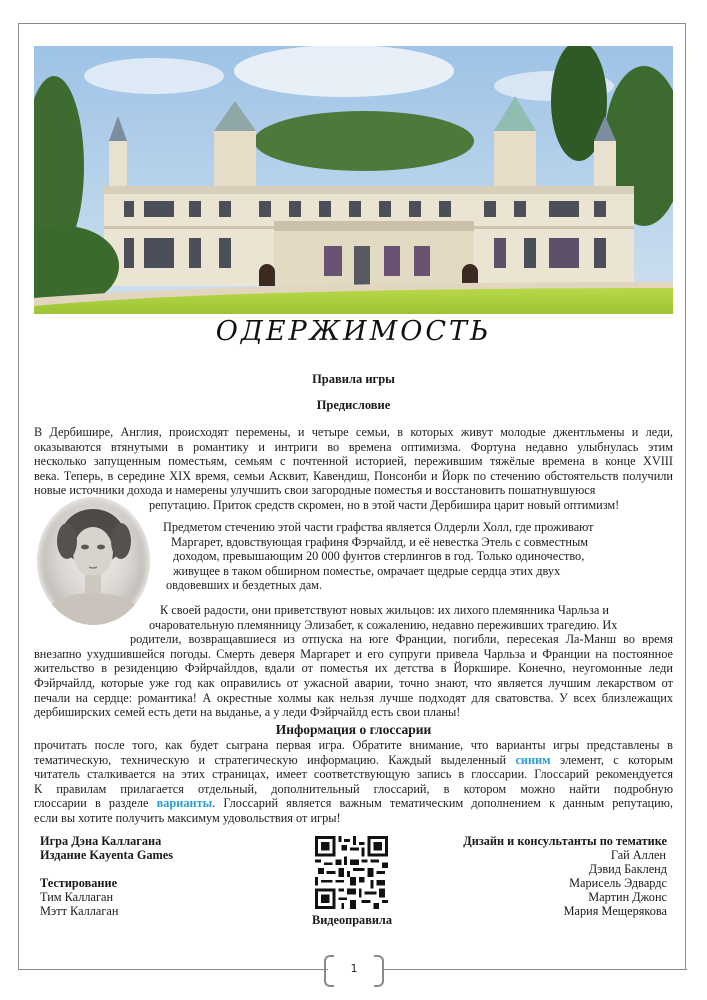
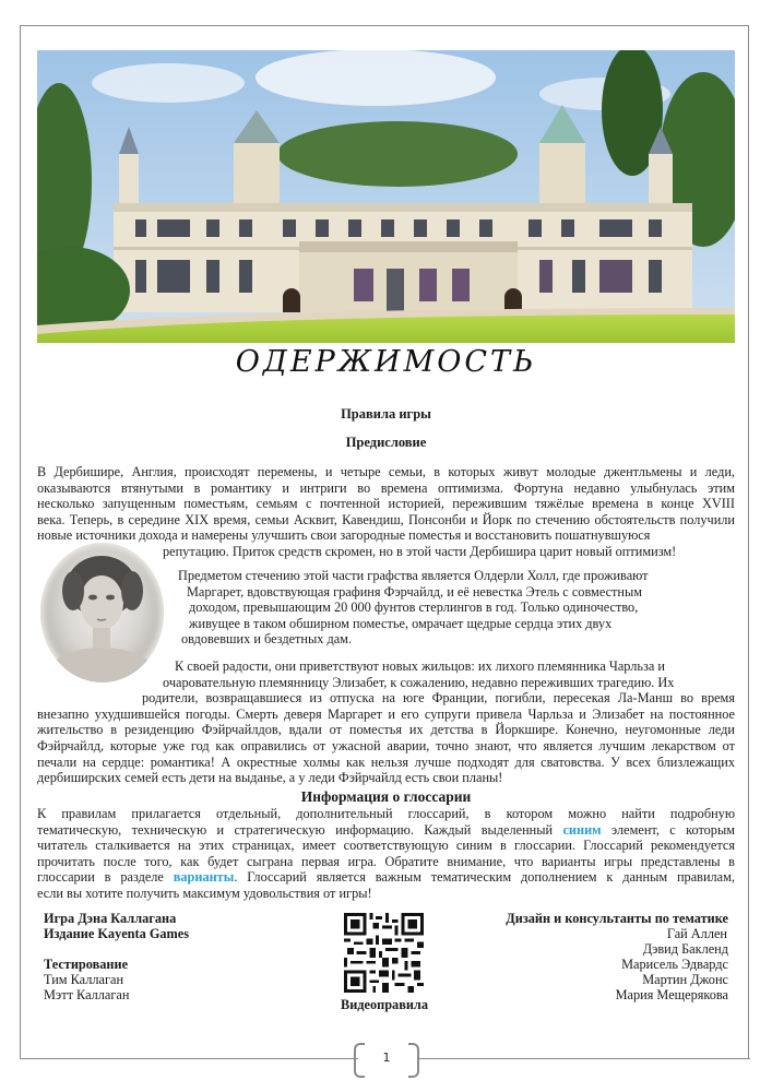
  ОДЕРЖИМОСТЬ
  Правила игры
  Предисловие
  В Дербишире, Англия, происходят перемены, и четыре семьи, в которых живут молодые джентльмены и леди,
  оказываются втянутыми в романтику и интриги во времена оптимизма. Фортуна недавно улыбнулась этим
  несколько запущенным поместьям, семьям с почтенной историей, пережившим тяжёлые времена в конце XVIII
  века. Теперь, в середине XIX время, семьи Асквит, Кавендиш, Понсонби и Йорк по стечению обстоятельств получили
  новые источники дохода и намерены улучшить свои загородные поместья и восстановить пошатнувшуюся
  репутацию. Приток средств скромен, но в этой части Дербишира царит новый оптимизм!
  Предметом стечению этой части графства является Олдерли Холл, где проживают
  Маргарет, вдовствующая графиня Фэрчайлд, и её невестка Этель с совместным
  доходом, превышающим 20 000 фунтов стерлингов в год. Только одиночество,
  живущее в таком обширном поместье, омрачает щедрые сердца этих двух
  овдовевших и бездетных дам.
  К своей радости, они приветствуют новых жильцов: их лихого племянника Чарльза и
  очаровательную племянницу Элизабет, к сожалению, недавно переживших трагедию. Их
  родители, возвращавшиеся из отпуска на юге Франции, погибли, пересекая Ла-Манш во время
- внезапно ухудшившейся погоды. Смерть деверя Маргарет и его супруги привела Чарльза и Франции на постоянное
+ внезапно ухудшившейся погоды. Смерть деверя Маргарет и его супруги привела Чарльза и Элизабет на постоянное
  жительство в резиденцию Фэйрчайлдов, вдали от поместья их детства в Йоркшире. Конечно, неугомонные леди
  Фэйрчайлд, которые уже год как оправились от ужасной аварии, точно знают, что является лучшим лекарством от
  печали на сердце: романтика! А окрестные холмы как нельзя лучше подходят для сватовства. У всех близлежащих
  дербиширских семей есть дети на выданье, а у леди Фэйрчайлд есть свои планы!
  Информация о глоссарии
- прочитать после того, как будет сыграна первая игра. Обратите внимание, что варианты игры представлены в
+ К правилам прилагается отдельный, дополнительный глоссарий, в котором можно найти подробную
  тематическую, техническую и стратегическую информацию. Каждый выделенный синим элемент, с которым
- читатель сталкивается на этих страницах, имеет соответствующую запись в глоссарии. Глоссарий рекомендуется
+ читатель сталкивается на этих страницах, имеет соответствующую синим в глоссарии. Глоссарий рекомендуется
- К правилам прилагается отдельный, дополнительный глоссарий, в котором можно найти подробную
+ прочитать после того, как будет сыграна первая игра. Обратите внимание, что варианты игры представлены в
- глоссарии в разделе варианты. Глоссарий является важным тематическим дополнением к данным репутацию,
+ глоссарии в разделе варианты. Глоссарий является важным тематическим дополнением к данным правилам,
  если вы хотите получить максимум удовольствия от игры!
  Игра Дэна Каллагана
  Издание Kayenta Games
  Тестирование
  Тим Каллаган
  Мэтт Каллаган
  Видеоправила
  Дизайн и консультанты по тематике
  Гай Аллен
  Дэвид Бакленд
  Марисель Эдвардс
  Мартин Джонс
  Мария Мещерякова
  1
